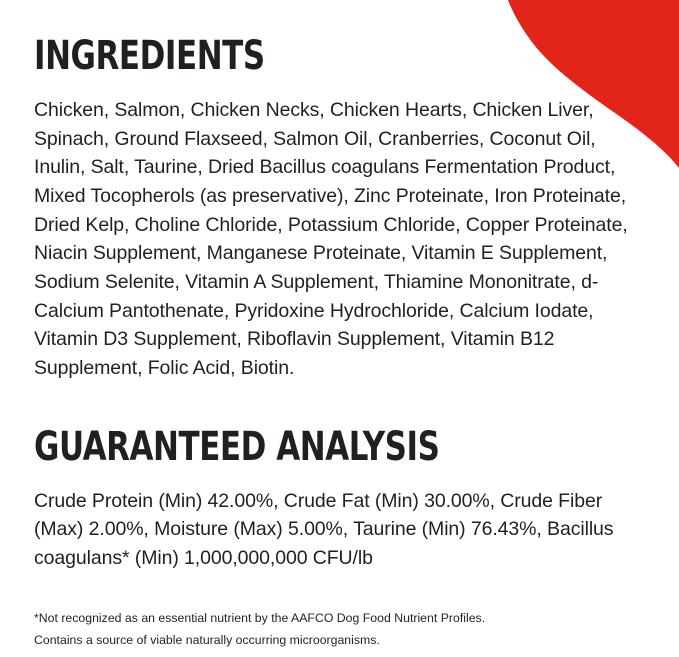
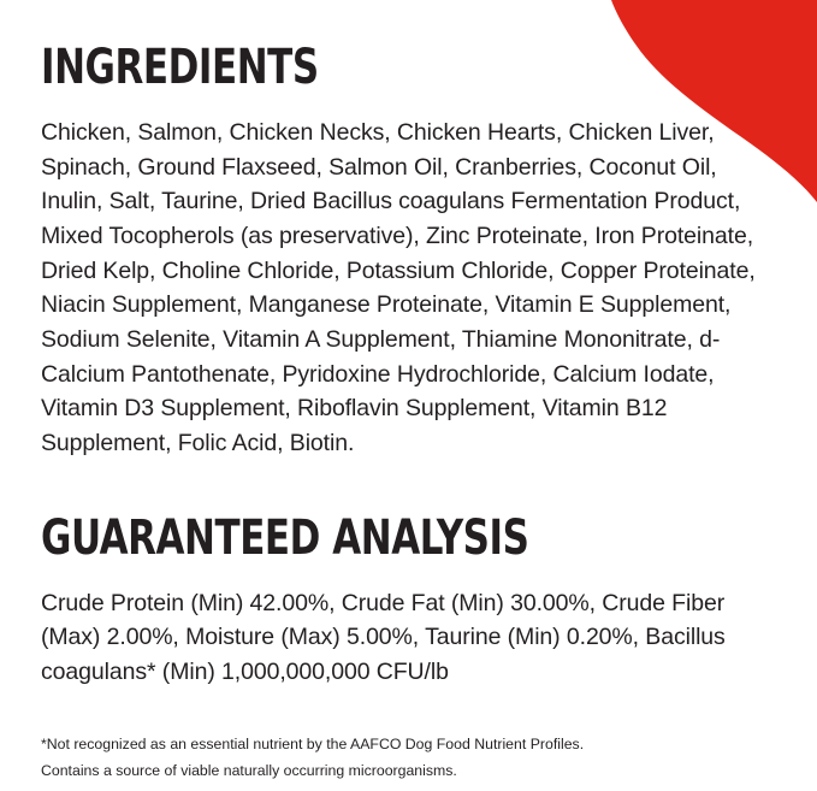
  INGREDIENTS
  Chicken, Salmon, Chicken Necks, Chicken Hearts, Chicken Liver, Spinach, Ground Flaxseed, Salmon Oil, Cranberries, Coconut Oil, Inulin, Salt, Taurine, Dried Bacillus coagulans Fermentation Product, Mixed Tocopherols (as preservative), Zinc Proteinate, Iron Proteinate, Dried Kelp, Choline Chloride, Potassium Chloride, Copper Proteinate, Niacin Supplement, Manganese Proteinate, Vitamin E Supplement, Sodium Selenite, Vitamin A Supplement, Thiamine Mononitrate, d-Calcium Pantothenate, Pyridoxine Hydrochloride, Calcium Iodate, Vitamin D3 Supplement, Riboflavin Supplement, Vitamin B12 Supplement, Folic Acid, Biotin.
  GUARANTEED ANALYSIS
- Crude Protein (Min) 42.00%, Crude Fat (Min) 30.00%, Crude Fiber (Max) 2.00%, Moisture (Max) 5.00%, Taurine (Min) 76.43%, Bacillus coagulans* (Min) 1,000,000,000 CFU/lb
+ Crude Protein (Min) 42.00%, Crude Fat (Min) 30.00%, Crude Fiber (Max) 2.00%, Moisture (Max) 5.00%, Taurine (Min) 0.20%, Bacillus coagulans* (Min) 1,000,000,000 CFU/lb
  *Not recognized as an essential nutrient by the AAFCO Dog Food Nutrient Profiles.
  Contains a source of viable naturally occurring microorganisms.
